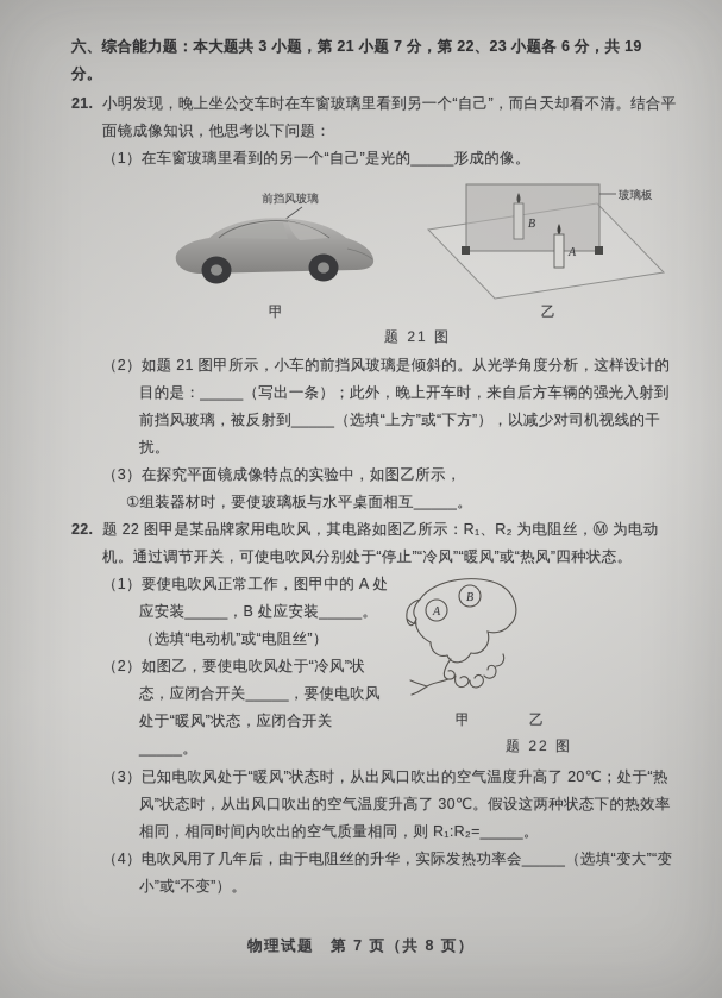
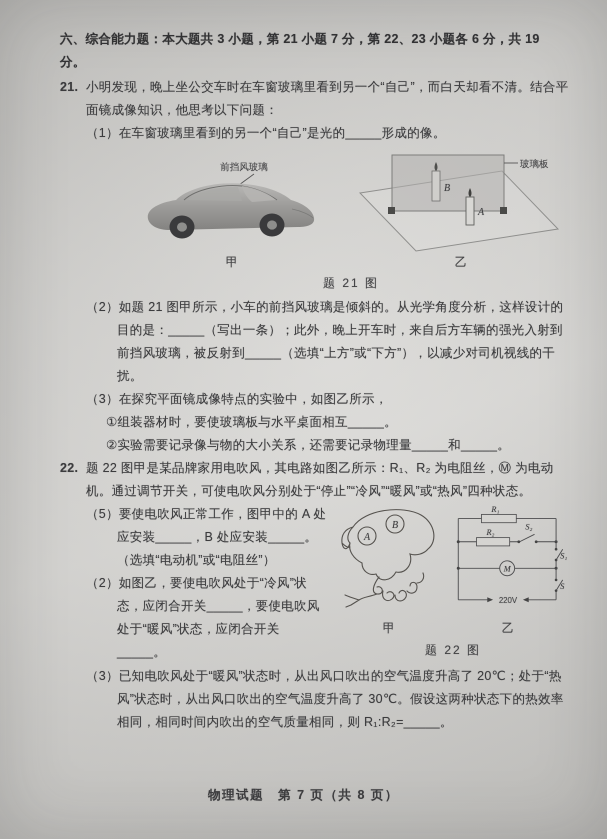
  六、综合能力题：本大题共 3 小题，第 21 小题 7 分，第 22、23 小题各 6 分，共 19 分。
  21.
  小明发现，晚上坐公交车时在车窗玻璃里看到另一个“自己”，而白天却看不清。结合平面镜成像知识，他思考以下问题：
  （1）在车窗玻璃里看到的另一个“自己”是光的_____形成的像。
  前挡风玻璃
  甲
  B
  A
  玻璃板
  乙
  题 21 图
  （2）如题 21 图甲所示，小车的前挡风玻璃是倾斜的。从光学角度分析，这样设计的目的是：_____（写出一条）；此外，晚上开车时，来自后方车辆的强光入射到前挡风玻璃，被反射到_____（选填“上方”或“下方”），以减少对司机视线的干扰。
  （3）在探究平面镜成像特点的实验中，如图乙所示，
  ①组装器材时，要使玻璃板与水平桌面相互_____。
+ ②实验需要记录像与物的大小关系，还需要记录物理量_____和_____。
  22.
  题 22 图甲是某品牌家用电吹风，其电路如图乙所示：R₁、R₂ 为电阻丝，Ⓜ 为电动机。通过调节开关，可使电吹风分别处于“停止”“冷风”“暖风”或“热风”四种状态。
  A
  B
  甲
+ R₁
+ R₂
+ S₂
+ M
+ S₁
+ S
+ 220V
  乙
  题 22 图
- （1）要使电吹风正常工作，图甲中的 A 处应安装_____，B 处应安装_____。（选填“电动机”或“电阻丝”）
+ （5）要使电吹风正常工作，图甲中的 A 处应安装_____，B 处应安装_____。（选填“电动机”或“电阻丝”）
  （2）如图乙，要使电吹风处于“冷风”状态，应闭合开关_____，要使电吹风处于“暖风”状态，应闭合开关_____。
  （3）已知电吹风处于“暖风”状态时，从出风口吹出的空气温度升高了 20℃；处于“热风”状态时，从出风口吹出的空气温度升高了 30℃。假设这两种状态下的热效率相同，相同时间内吹出的空气质量相同，则 R₁:R₂=_____。
- （4）电吹风用了几年后，由于电阻丝的升华，实际发热功率会_____（选填“变大”“变小”或“不变”）。
  物理试题 第 7 页（共 8 页）
